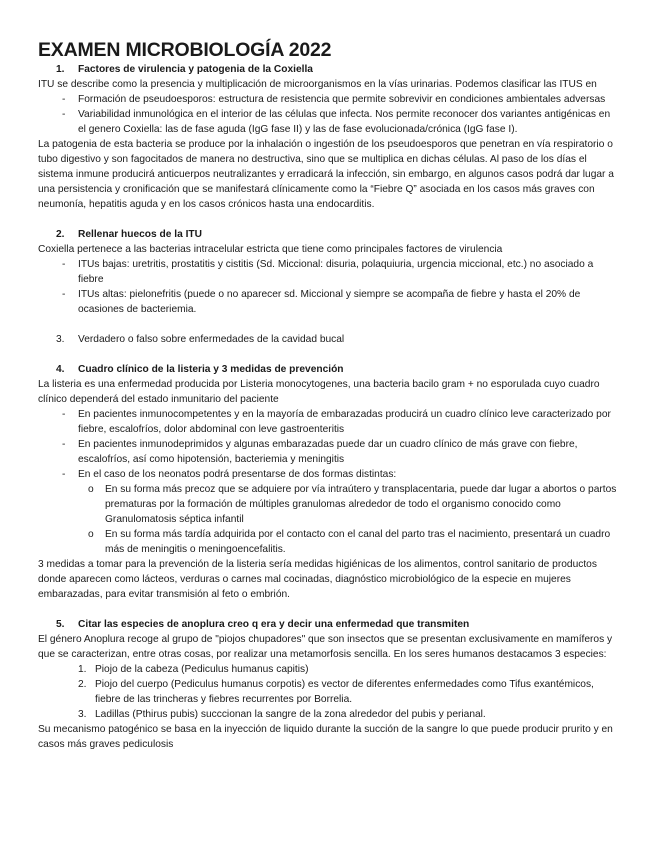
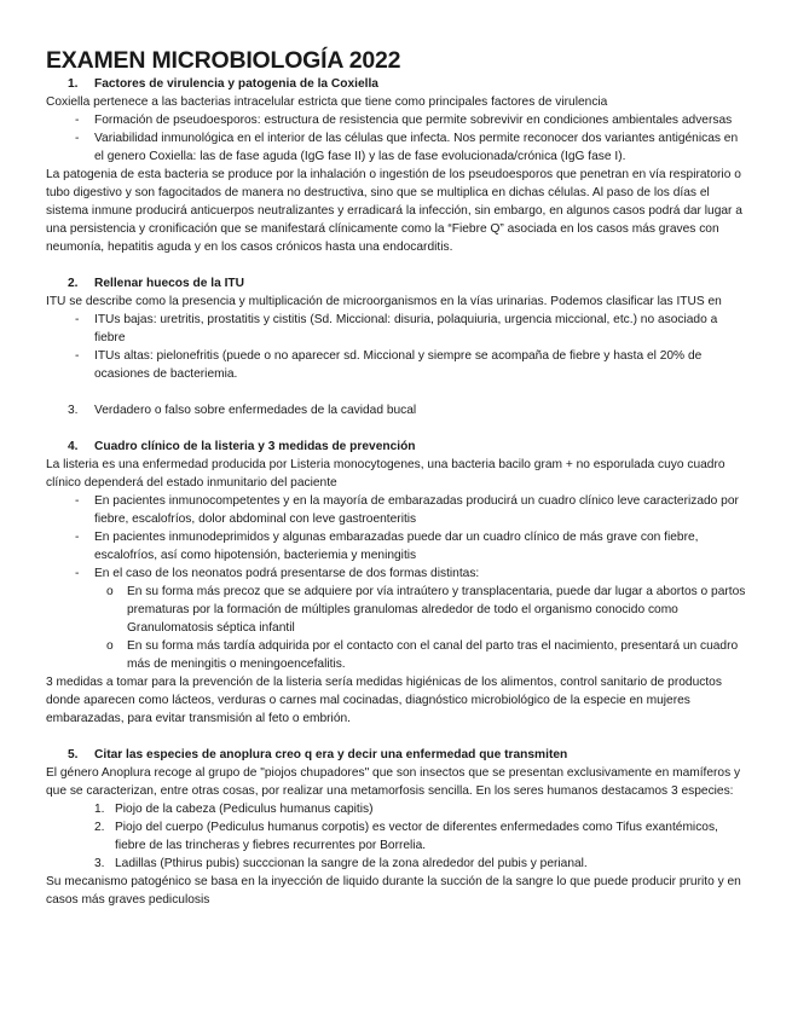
  EXAMEN MICROBIOLOGÍA 2022
  1.
  Factores de virulencia y patogenia de la Coxiella
- ITU se describe como la presencia y multiplicación de microorganismos en la vías urinarias. Podemos clasificar las ITUS en
+ Coxiella pertenece a las bacterias intracelular estricta que tiene como principales factores de virulencia
  -
  Formación de pseudoesporos: estructura de resistencia que permite sobrevivir en condiciones ambientales adversas
  -
  Variabilidad inmunológica en el interior de las células que infecta. Nos permite reconocer dos variantes antigénicas en el genero Coxiella: las de fase aguda (IgG fase II) y las de fase evolucionada/crónica (IgG fase I).
  La patogenia de esta bacteria se produce por la inhalación o ingestión de los pseudoesporos que penetran en vía respiratorio o tubo digestivo y son fagocitados de manera no destructiva, sino que se multiplica en dichas células. Al paso de los días el sistema inmune producirá anticuerpos neutralizantes y erradicará la infección, sin embargo, en algunos casos podrá dar lugar a una persistencia y cronificación que se manifestará clínicamente como la “Fiebre Q” asociada en los casos más graves con neumonía, hepatitis aguda y en los casos crónicos hasta una endocarditis.
  2.
  Rellenar huecos de la ITU
- Coxiella pertenece a las bacterias intracelular estricta que tiene como principales factores de virulencia
+ ITU se describe como la presencia y multiplicación de microorganismos en la vías urinarias. Podemos clasificar las ITUS en
  -
  ITUs bajas: uretritis, prostatitis y cistitis (Sd. Miccional: disuria, polaquiuria, urgencia miccional, etc.) no asociado a fiebre
  -
  ITUs altas: pielonefritis (puede o no aparecer sd. Miccional y siempre se acompaña de fiebre y hasta el 20% de ocasiones de bacteriemia.
  3.
  Verdadero o falso sobre enfermedades de la cavidad bucal
  4.
  Cuadro clínico de la listeria y 3 medidas de prevención
  La listeria es una enfermedad producida por Listeria monocytogenes, una bacteria bacilo gram + no esporulada cuyo cuadro clínico dependerá del estado inmunitario del paciente
  -
  En pacientes inmunocompetentes y en la mayoría de embarazadas producirá un cuadro clínico leve caracterizado por fiebre, escalofríos, dolor abdominal con leve gastroenteritis
  -
  En pacientes inmunodeprimidos y algunas embarazadas puede dar un cuadro clínico de más grave con fiebre, escalofríos, así como hipotensión, bacteriemia y meningitis
  -
  En el caso de los neonatos podrá presentarse de dos formas distintas:
  o
  En su forma más precoz que se adquiere por vía intraútero y transplacentaria, puede dar lugar a abortos o partos prematuras por la formación de múltiples granulomas alrededor de todo el organismo conocido como Granulomatosis séptica infantil
  o
  En su forma más tardía adquirida por el contacto con el canal del parto tras el nacimiento, presentará un cuadro más de meningitis o meningoencefalitis.
  3 medidas a tomar para la prevención de la listeria sería medidas higiénicas de los alimentos, control sanitario de productos donde aparecen como lácteos, verduras o carnes mal cocinadas, diagnóstico microbiológico de la especie en mujeres embarazadas, para evitar transmisión al feto o embrión.
  5.
  Citar las especies de anoplura creo q era y decir una enfermedad que transmiten
  El género Anoplura recoge al grupo de "piojos chupadores" que son insectos que se presentan exclusivamente en mamíferos y que se caracterizan, entre otras cosas, por realizar una metamorfosis sencilla. En los seres humanos destacamos 3 especies:
  1.
  Piojo de la cabeza (Pediculus humanus capitis)
  2.
  Piojo del cuerpo (Pediculus humanus corpotis) es vector de diferentes enfermedades como Tifus exantémicos, fiebre de las trincheras y fiebres recurrentes por Borrelia.
  3.
  Ladillas (Pthirus pubis) succcionan la sangre de la zona alrededor del pubis y perianal.
  Su mecanismo patogénico se basa en la inyección de liquido durante la succión de la sangre lo que puede producir prurito y en casos más graves pediculosis
